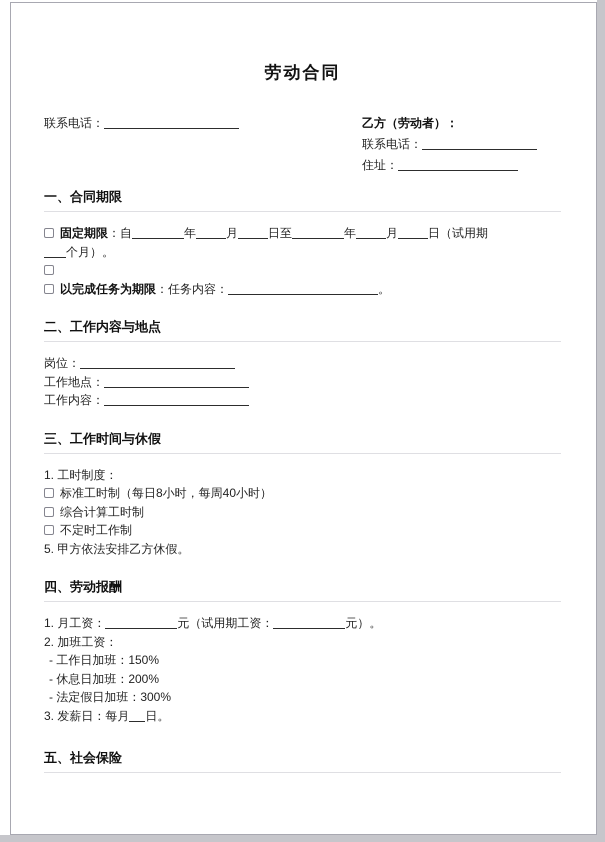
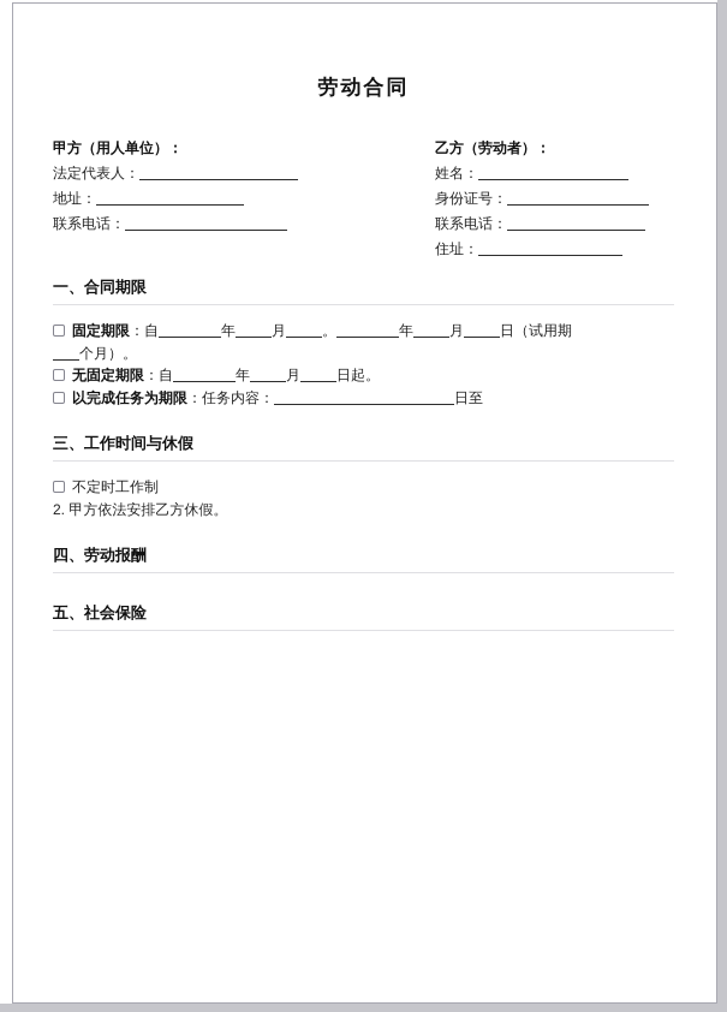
  劳动合同
+ 甲方（用人单位）：
+ 法定代表人：
+ 地址：
  联系电话：
  乙方（劳动者）：
+ 姓名：
+ 身份证号：
  联系电话：
  住址：
  一、合同期限
- 固定期限：自 年 月 日至 年 月 日（试用期
+ 固定期限：自 年 月 。 年 月 日（试用期
  个月）。
+ 无固定期限：自 年 月 日起。
- 以完成任务为期限：任务内容： 。
+ 以完成任务为期限：任务内容： 日至
- 二、工作内容与地点
- 岗位：
- 工作地点：
- 工作内容：
  三、工作时间与休假
- 1. 工时制度：
- 标准工时制（每日8小时，每周40小时）
- 综合计算工时制
  不定时工作制
- 5. 甲方依法安排乙方休假。
+ 2. 甲方依法安排乙方休假。
  四、劳动报酬
- 1. 月工资： 元（试用期工资： 元）。
- 2. 加班工资：
- - 工作日加班：150%
- - 休息日加班：200%
- - 法定假日加班：300%
- 3. 发薪日：每月 日。
  五、社会保险
